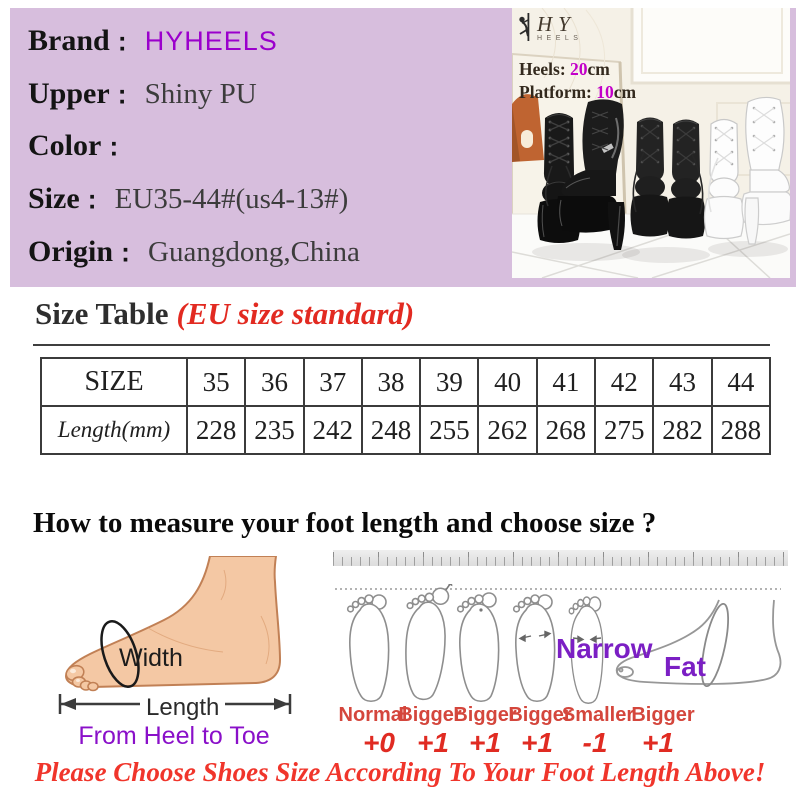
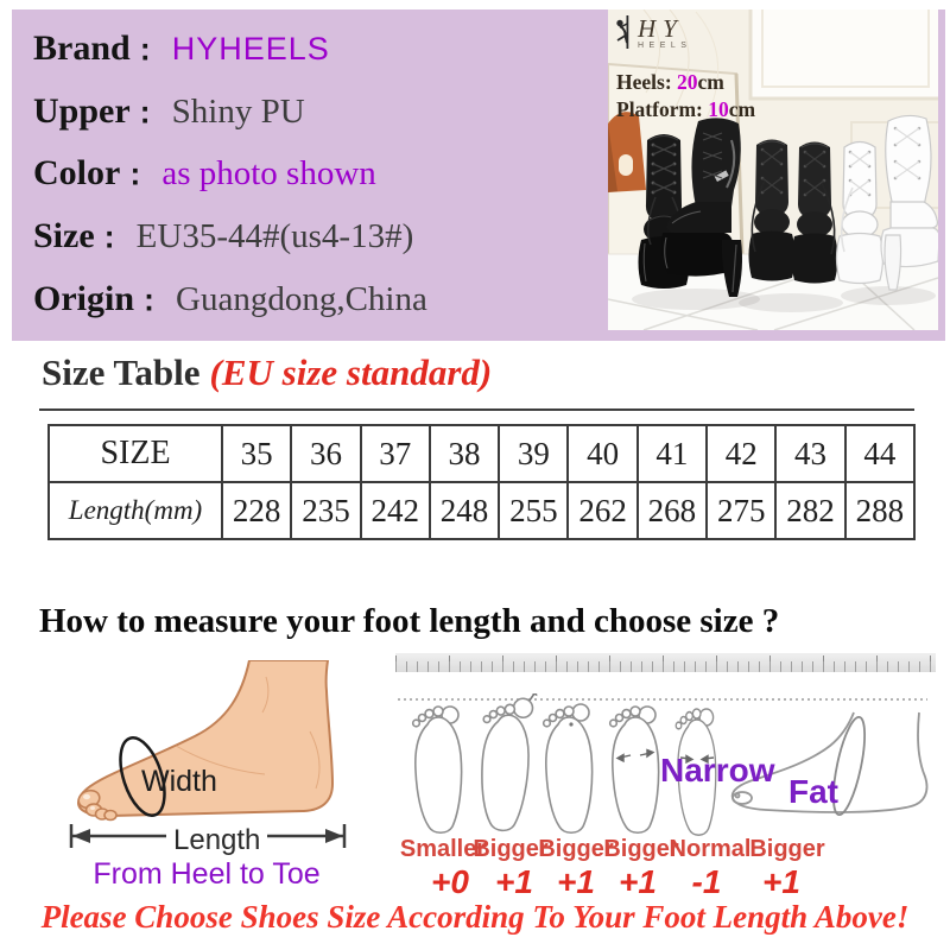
  Brand
  ：
  HYHEELS
  Upper
  ：
  Shiny PU
  Color
  ：
+ as photo shown
  Size
  ：
  EU35-44#(us4-13#)
  Origin
  ：
  Guangdong,China
  HY
  Heels: 20cm
  Platform: 10cm
  Size Table (EU size standard)
  SIZE	35	36	37	38	39	40	41	42	43	44
  Length(mm)	228	235	242	248	255	262	268	275	282	288
  How to measure your foot length and choose size ?
  Width
  Length
  From Heel to Toe
  Narrow
  Fat
- Normal
+ Smaller
  Bigger
  Bigger
  Bigger
- Smaller
+ Normal
  Bigger
  +0
  +1
  +1
  +1
  -1
  +1
  Please Choose Shoes Size According To Your Foot Length Above!
